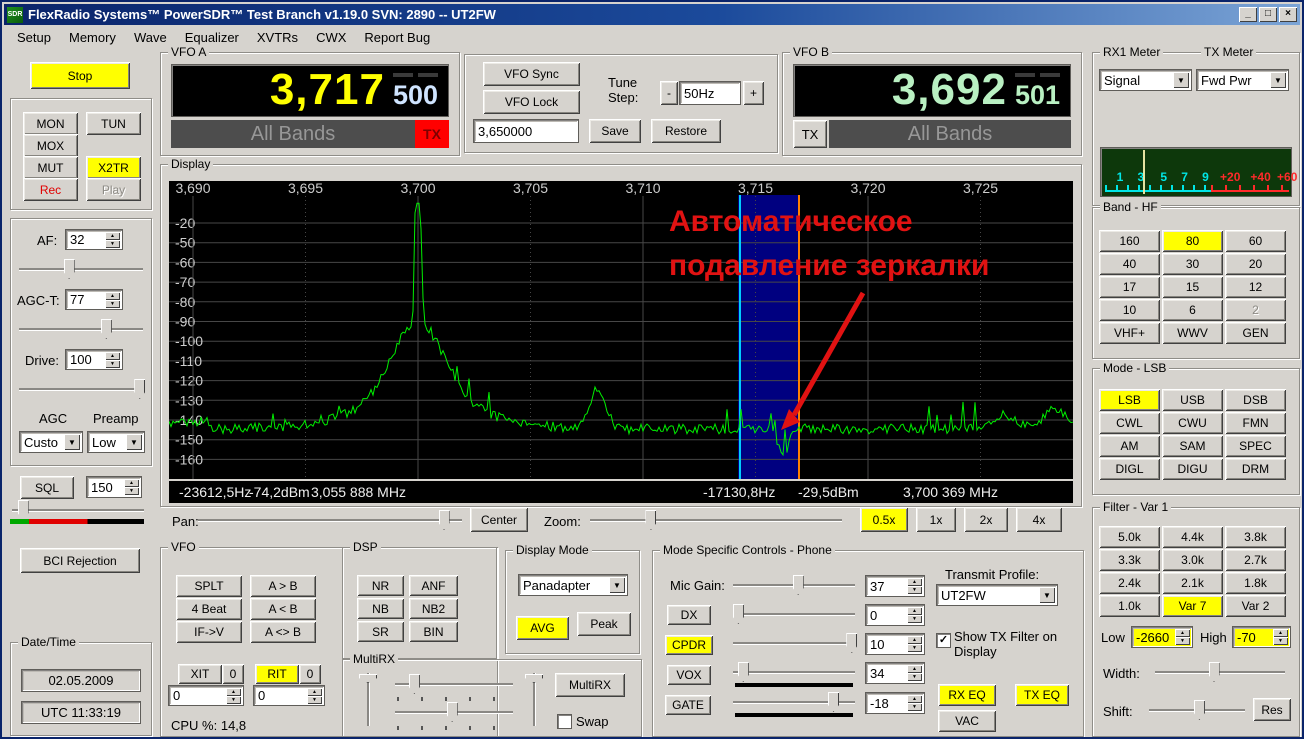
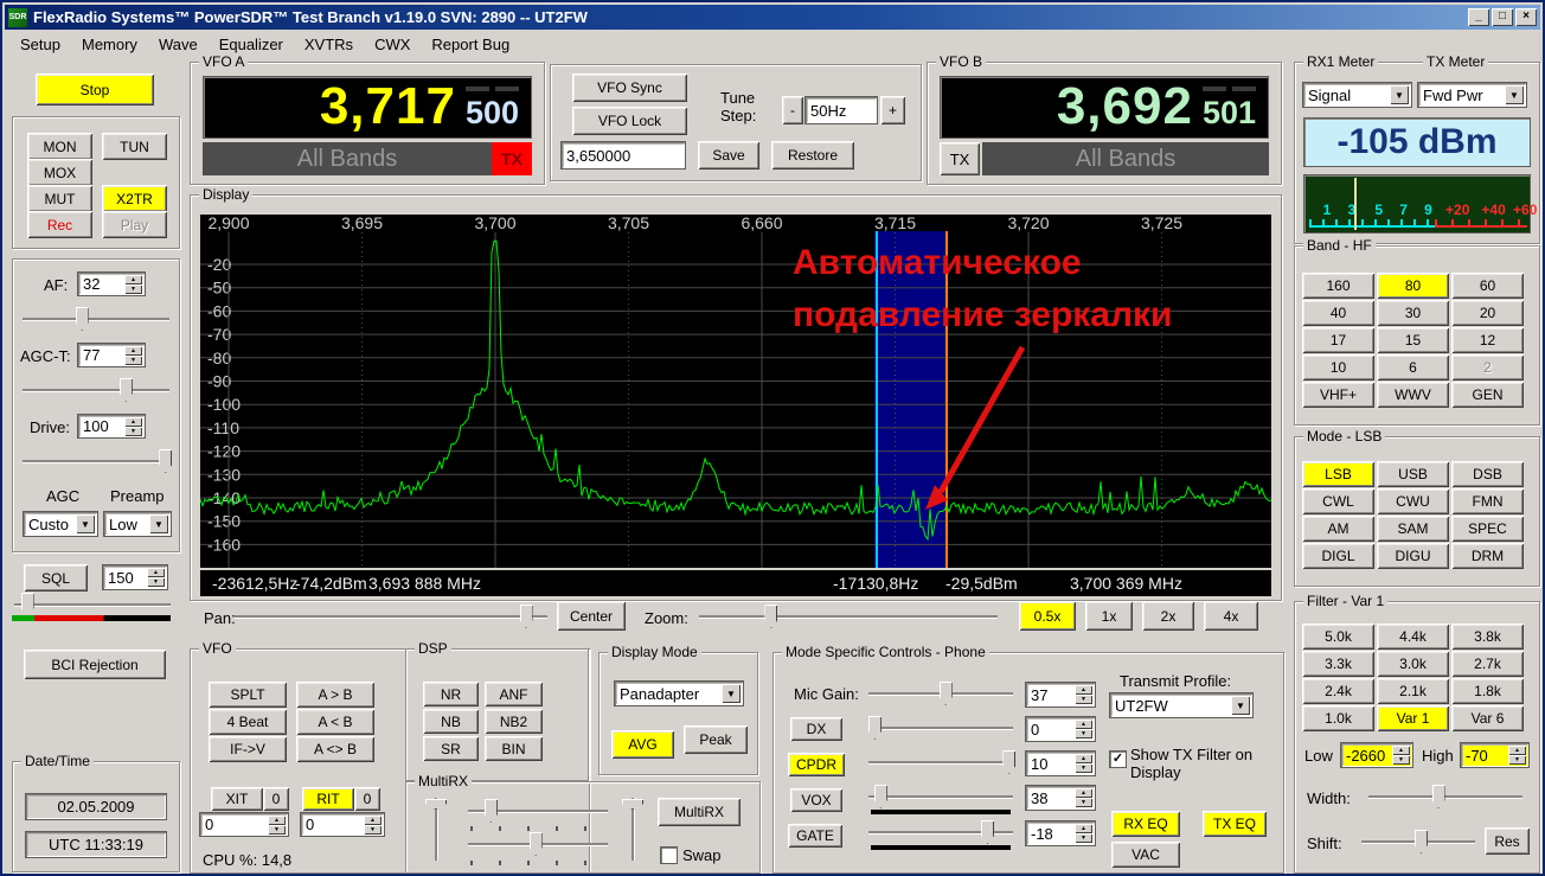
  FlexRadio Systems™ PowerSDR™ Test Branch v1.19.0 SVN: 2890 -- UT2FW
  _
  □
  ×
  Setup
  Memory
  Wave
  Equalizer
  XVTRs
  CWX
  Report Bug
  Stop
  MON
  TUN
  MOX
  MUT
  X2TR
  Rec
  Play
  AF:
  32
  AGC-T:
  77
  Drive:
  100
  AGC
  Preamp
  Custo
  ▼
  Low
  ▼
  SQL
  150
  BCI Rejection
  Date/Time
  02.05.2009
  UTC 11:33:19
  VFO A
  3,717
  500
  All Bands
  TX
  VFO Sync
  VFO Lock
  Tune
  Step:
  -
  50Hz
  +
  3,650000
  Save
  Restore
  VFO B
  3,692
  501
  TX
  All Bands
  Display
  -20
  -50
  -60
  -70
  -80
  -90
  -100
  -110
  -120
  -130
  -150
  -160
- 3,690
+ 2,900
  3,695
  3,700
  3,705
- 3,710
+ 6,660
  3,715
  3,720
  3,725
  Автоматическое
  подавление зеркалки
  -23612,5Hz
  -74,2dBm
- 3,055 888 MHz
+ 3,693 888 MHz
  -17130,8Hz
  -29,5dBm
  3,700 369 MHz
  Pan:
  Center
  Zoom:
  0.5x
  1x
  2x
  4x
  VFO
  SPLT
  A > B
  4 Beat
  A < B
  IF->V
  A <> B
  XIT
  0
  RIT
  0
  0
  0
  CPU %: 14,8
  DSP
  NR
  ANF
  NB
  NB2
  SR
  BIN
  MultiRX
  MultiRX
  Swap
  Display Mode
  Panadapter
  ▼
  AVG
  Peak
  Mode Specific Controls - Phone
  Mic Gain:
  37
  DX
  0
  CPDR
  10
  VOX
- 34
+ 38
  GATE
  -18
  Transmit Profile:
  UT2FW
  ▼
  ✓
  Show TX Filter on Display
  RX EQ
  TX EQ
  VAC
  RX1 Meter
  TX Meter
  Signal
  ▼
  Fwd Pwr
  ▼
+ -105 dBm
  1
  3
  5
  7
  9
  +20
  +40
  +60
  Band - HF
  160
  80
  60
  40
  30
  20
  17
  15
  12
  10
  6
  2
  VHF+
  WWV
  GEN
  Mode - LSB
  LSB
  USB
  DSB
  CWL
  CWU
  FMN
  AM
  SAM
  SPEC
  DIGL
  DIGU
  DRM
  Filter - Var 1
  5.0k
  4.4k
  3.8k
  3.3k
  3.0k
  2.7k
  2.4k
  2.1k
  1.8k
  1.0k
- Var 7
+ Var 1
- Var 2
+ Var 6
  Low
  -2660
  High
  -70
  Width:
  Shift:
  Res
